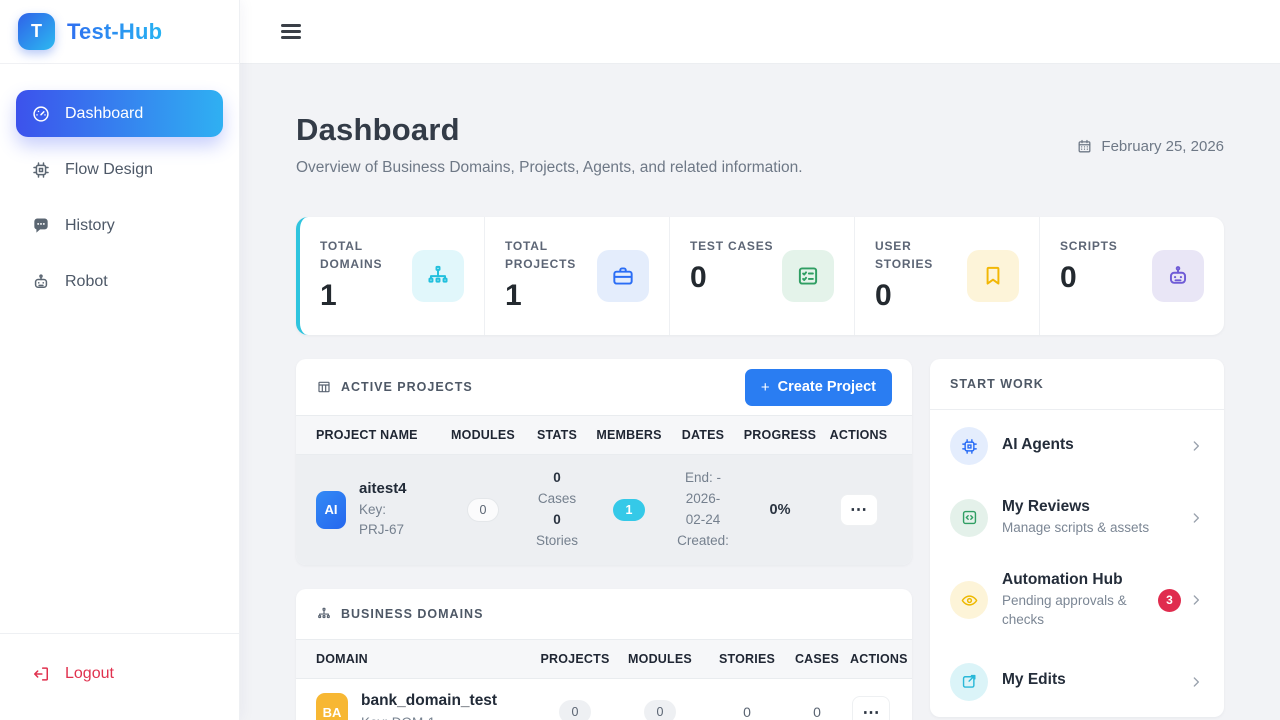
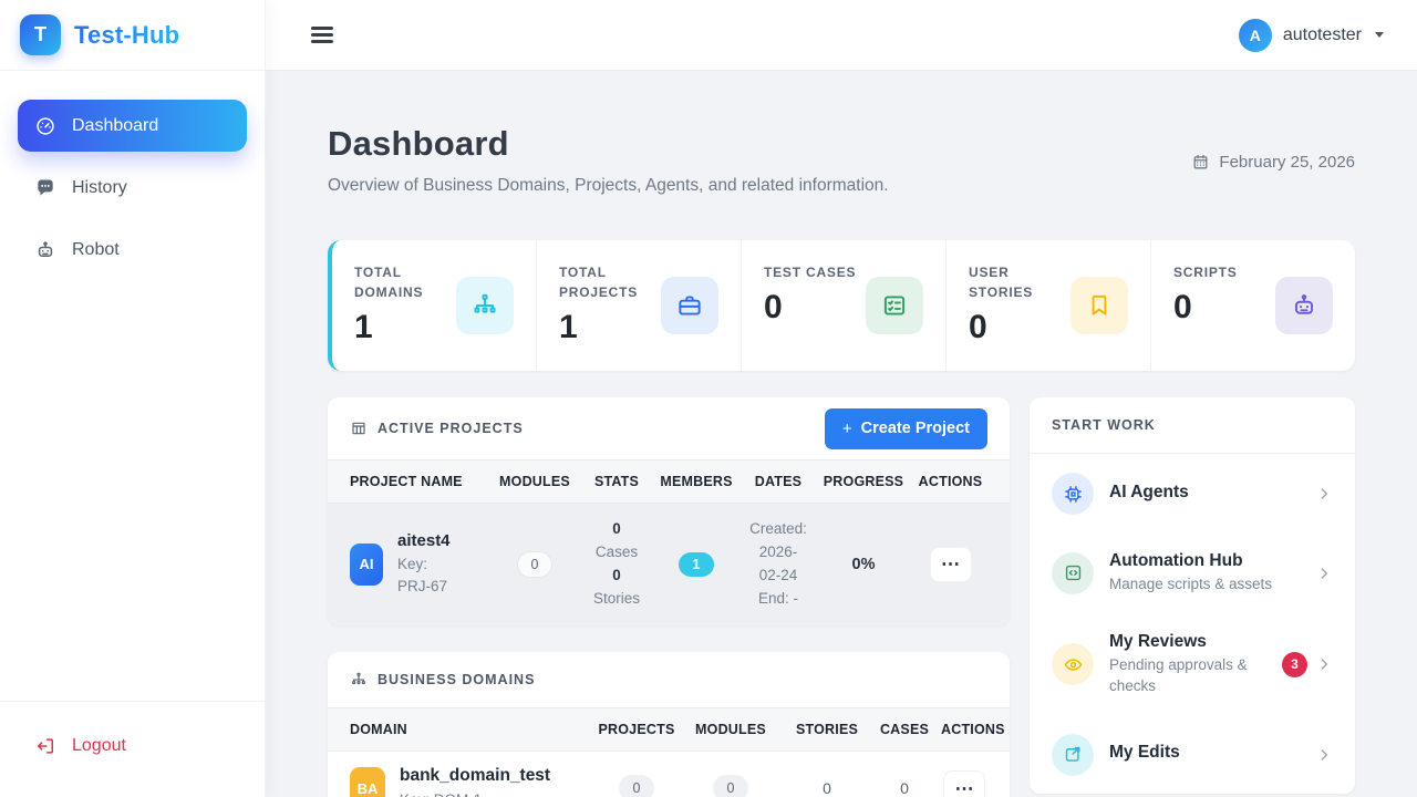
  T
  Test-Hub
  Dashboard
- Flow Design
  History
  Robot
  Logout
+ A
+ autotester
  Dashboard
  Overview of Business Domains, Projects, Agents, and related information.
  February 25, 2026
  TOTAL DOMAINS
  1
  TOTAL PROJECTS
  1
  TEST CASES
  0
  USER STORIES
  0
  SCRIPTS
  0
  ACTIVE PROJECTS
  +
  Create Project
  PROJECT NAME
  MODULES
  STATS
  MEMBERS
  DATES
  PROGRESS
  ACTIONS
  AI
  aitest4
  Key: PRJ-67
  0
  0
  Cases
  0
  Stories
  1
- End: -
+ Created:
  2026-
  02-24
- Created:
+ End: -
  0%
  ⋯
  BUSINESS DOMAINS
  DOMAIN
  PROJECTS
  MODULES
  STORIES
  CASES
  ACTIONS
  BA
  bank_domain_test
  0
  0
  0
  0
  ⋯
  START WORK
  AI Agents
- My Reviews
+ Automation Hub
  Manage scripts & assets
- Automation Hub
+ My Reviews
  Pending approvals & checks
  3
  My Edits
